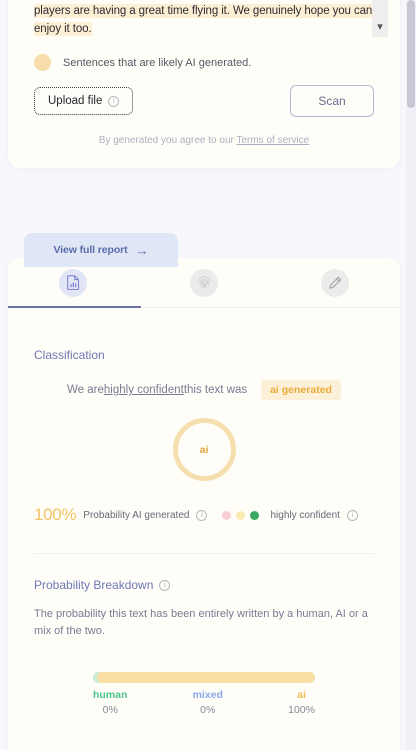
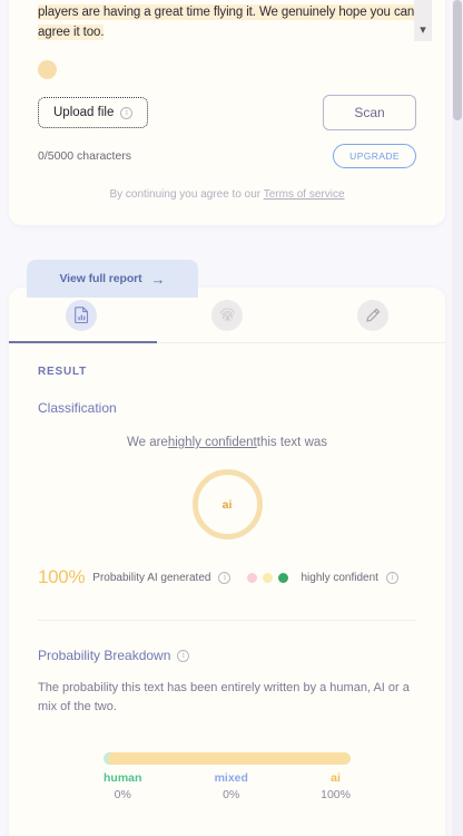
- players are having a great time flying it. We genuinely hope you can enjoy it too.
+ players are having a great time flying it. We genuinely hope you can agree it too.
  ▾
- Sentences that are likely AI generated.
  Upload file
  i
  Scan
+ 0/5000 characters
+ UPGRADE
- By generated you agree to our Terms of service
+ By continuing you agree to our Terms of service
  View full report
  →
+ RESULT
  Classification
  We are
  highly confident
  this text was
- ai generated
  ai
  100%
  Probability AI generated
  i
  highly confident
  i
  Probability Breakdown
  i
  The probability this text has been entirely written by a human, AI or a mix of the two.
  human
  0%
  mixed
  0%
  ai
  100%
